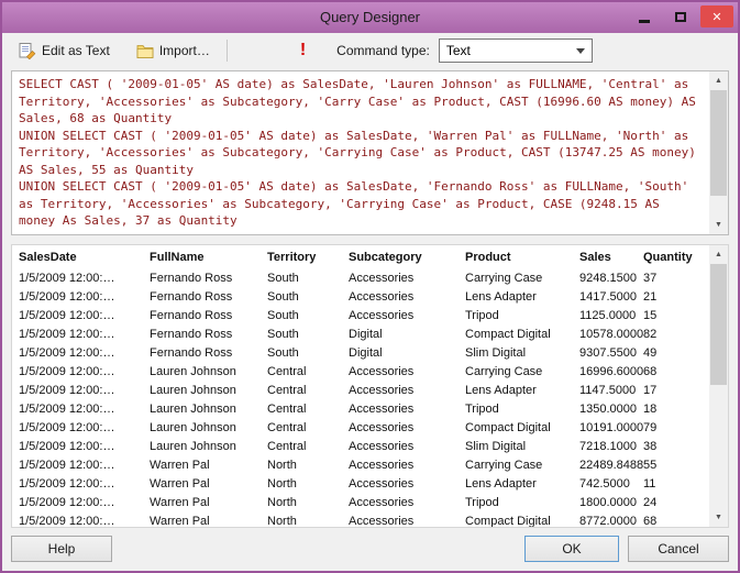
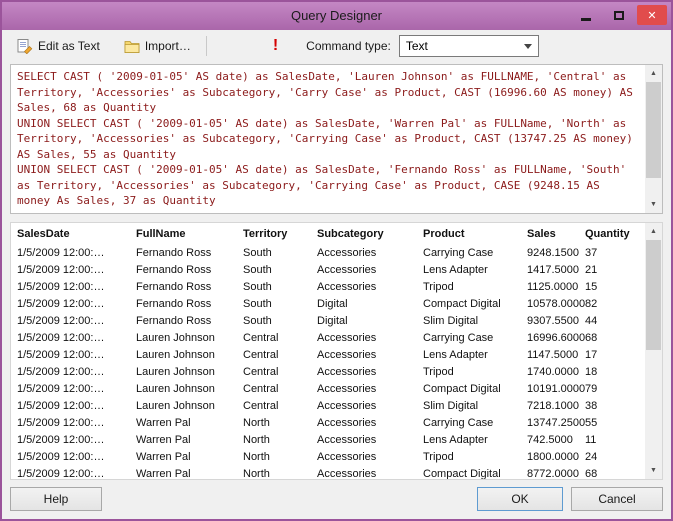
  Query Designer
  ✕
  Edit as Text
  Import…
  !
  Command type:
  Text
  SELECT CAST ( '2009-01-05' AS date) as SalesDate, 'Lauren Johnson' as FULLNAME, 'Central' as Territory, 'Accessories' as Subcategory, 'Carry Case' as Product, CAST (16996.60 AS money) AS Sales, 68 as Quantity
  UNION SELECT CAST ( '2009-01-05' AS date) as SalesDate, 'Warren Pal' as FULLName, 'North' as Territory, 'Accessories' as Subcategory, 'Carrying Case' as Product, CAST (13747.25 AS money) AS Sales, 55 as Quantity
  UNION SELECT CAST ( '2009-01-05' AS date) as SalesDate, 'Fernando Ross' as FULLName, 'South' as Territory, 'Accessories' as Subcategory, 'Carrying Case' as Product, CASE (9248.15 AS money As Sales, 37 as Quantity
  SalesDate
  FullName
  Territory
  Subcategory
  Product
  Sales
  Quantity
  1/5/2009 12:00:…
  Fernando Ross
  South
  Accessories
  Carrying Case
  9248.1500
  37
  1/5/2009 12:00:…
  Fernando Ross
  South
  Accessories
  Lens Adapter
  1417.5000
  21
  1/5/2009 12:00:…
  Fernando Ross
  South
  Accessories
  Tripod
  1125.0000
  15
  1/5/2009 12:00:…
  Fernando Ross
  South
  Digital
  Compact Digital
  10578.0000
  82
  1/5/2009 12:00:…
  Fernando Ross
  South
  Digital
  Slim Digital
  9307.5500
- 49
+ 44
  1/5/2009 12:00:…
  Lauren Johnson
  Central
  Accessories
  Carrying Case
  16996.6000
  68
  1/5/2009 12:00:…
  Lauren Johnson
  Central
  Accessories
  Lens Adapter
  1147.5000
  17
  1/5/2009 12:00:…
  Lauren Johnson
  Central
  Accessories
  Tripod
- 1350.0000
+ 1740.0000
  18
  1/5/2009 12:00:…
  Lauren Johnson
  Central
  Accessories
  Compact Digital
  10191.0000
  79
  1/5/2009 12:00:…
  Lauren Johnson
  Central
  Accessories
  Slim Digital
  7218.1000
  38
  1/5/2009 12:00:…
  Warren Pal
  North
  Accessories
  Carrying Case
- 22489.8488
+ 13747.2500
  55
  1/5/2009 12:00:…
  Warren Pal
  North
  Accessories
  Lens Adapter
  742.5000
  11
  1/5/2009 12:00:…
  Warren Pal
  North
  Accessories
  Tripod
  1800.0000
  24
  1/5/2009 12:00:…
  Warren Pal
  North
  Accessories
  Compact Digital
  8772.0000
  68
  Help
  OK
  Cancel
